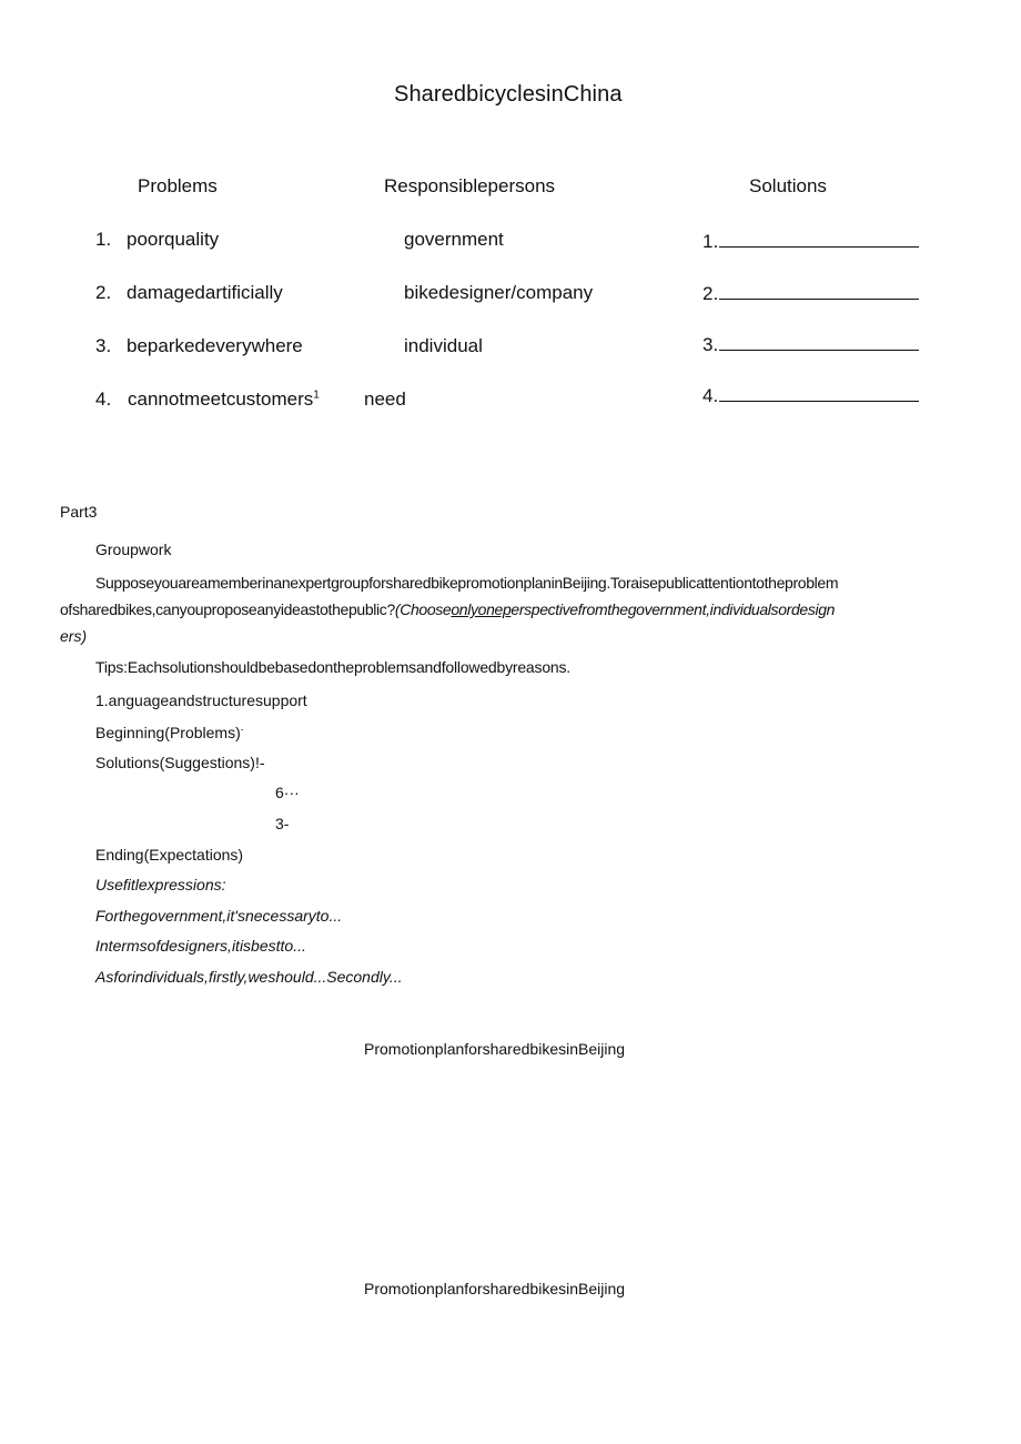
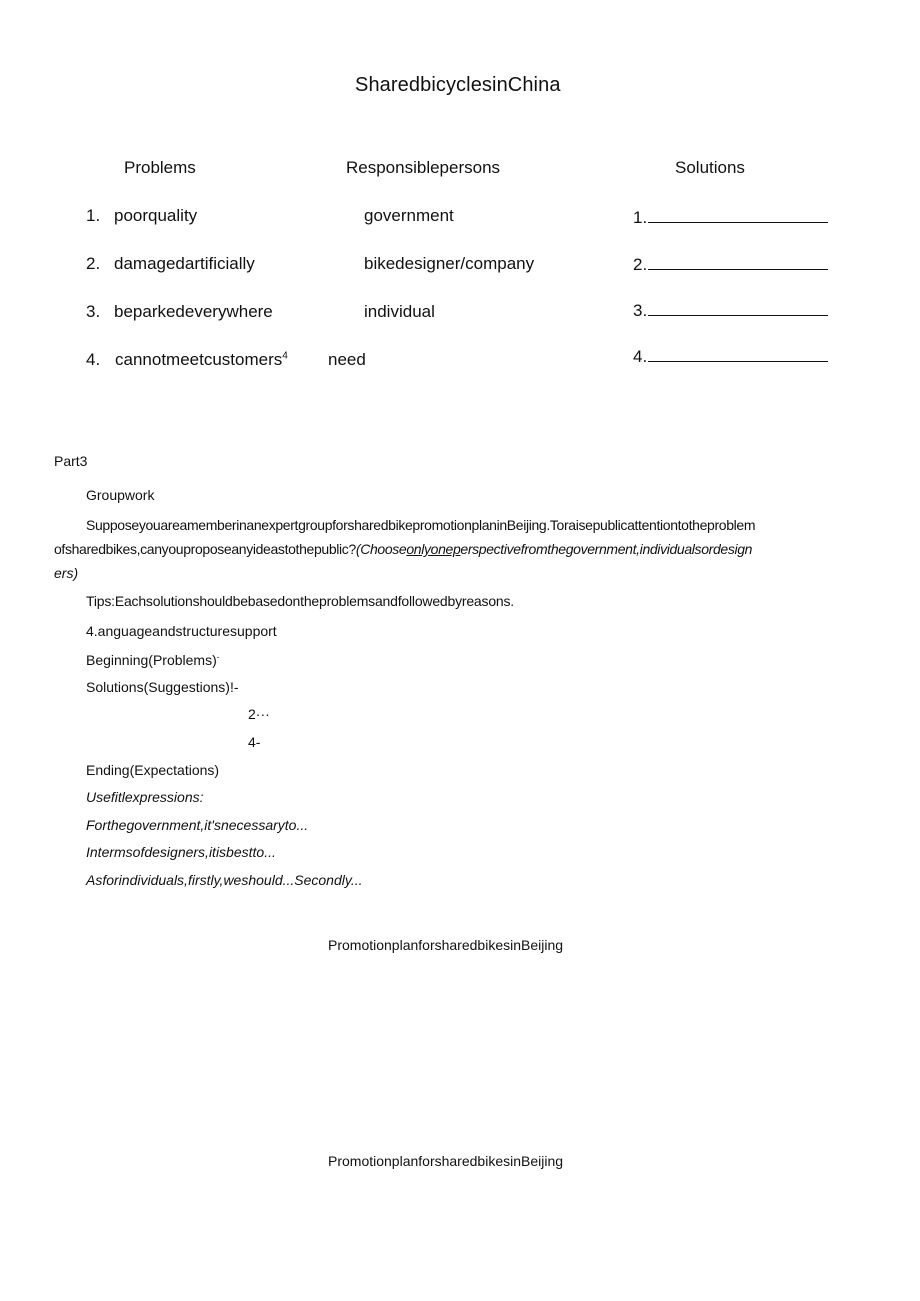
  SharedbicyclesinChina
  Problems
  Responsiblepersons
  Solutions
  1.
  poorquality
  government
  1.
  2.
  damagedartificially
  bikedesigner/company
  2.
  3.
  beparkedeverywhere
  individual
  3.
  4.
- cannotmeetcustomers1
+ cannotmeetcustomers4
  need
  4.
  Part3
  Groupwork
  SupposeyouareamemberinanexpertgroupforsharedbikepromotionplaninBeijing.Toraisepublicattentiontotheproblem
  ofsharedbikes,canyouproposeanyideastothepublic?(Chooseonlyoneperspectivefromthegovernment,individualsordesign
  ers)
  Tips:Eachsolutionshouldbebasedontheproblemsandfollowedbyreasons.
- 1.anguageandstructuresupport
+ 4.anguageandstructuresupport
  Beginning(Problems)-
  Solutions(Suggestions)!-
- 6···
+ 2···
- 3-
+ 4-
  Ending(Expectations)
  Usefitlexpressions:
  Forthegovernment,it'snecessaryto...
  Intermsofdesigners,itisbestto...
  Asforindividuals,firstly,weshould...Secondly...
  PromotionplanforsharedbikesinBeijing
  PromotionplanforsharedbikesinBeijing
